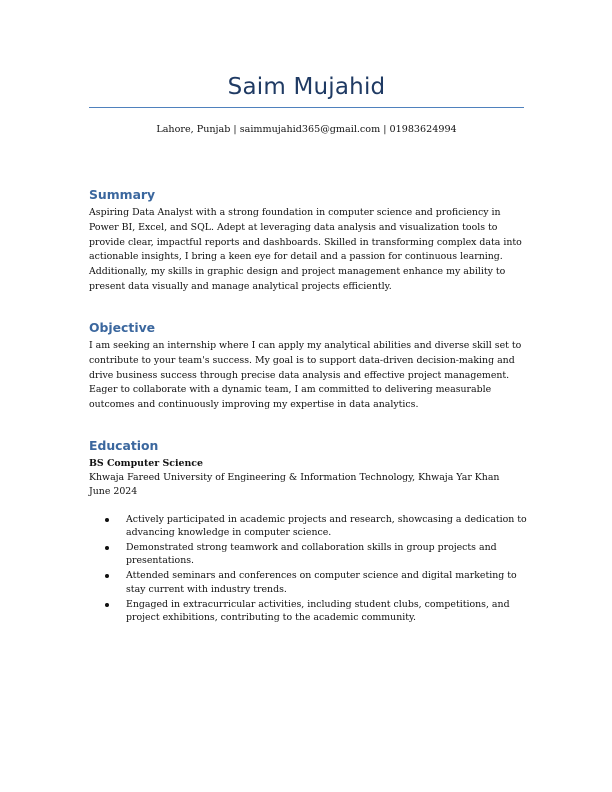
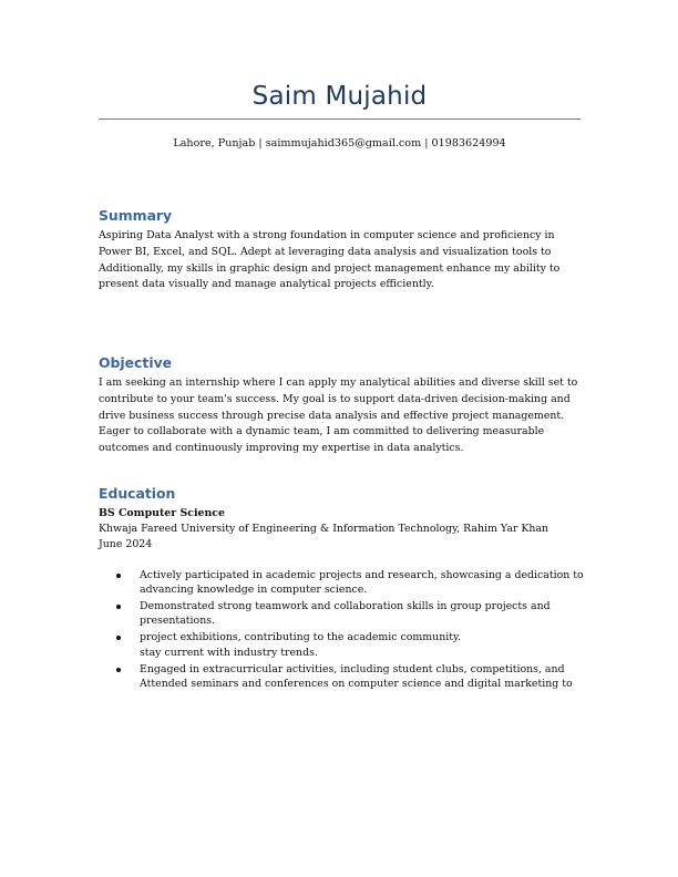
  Saim Mujahid
  Lahore, Punjab | saimmujahid365@gmail.com | 01983624994
  Summary
  Aspiring Data Analyst with a strong foundation in computer science and proficiency in
  Power BI, Excel, and SQL. Adept at leveraging data analysis and visualization tools to
- provide clear, impactful reports and dashboards. Skilled in transforming complex data into
- actionable insights, I bring a keen eye for detail and a passion for continuous learning.
  Additionally, my skills in graphic design and project management enhance my ability to
  present data visually and manage analytical projects efficiently.
  Objective
  I am seeking an internship where I can apply my analytical abilities and diverse skill set to
  contribute to your team's success. My goal is to support data-driven decision-making and
  drive business success through precise data analysis and effective project management.
  Eager to collaborate with a dynamic team, I am committed to delivering measurable
  outcomes and continuously improving my expertise in data analytics.
  Education
  BS Computer Science
- Khwaja Fareed University of Engineering & Information Technology, Khwaja Yar Khan
+ Khwaja Fareed University of Engineering & Information Technology, Rahim Yar Khan
  June 2024
  Actively participated in academic projects and research, showcasing a dedication to
  advancing knowledge in computer science.
  Demonstrated strong teamwork and collaboration skills in group projects and
  presentations.
- Attended seminars and conferences on computer science and digital marketing to
+ project exhibitions, contributing to the academic community.
  stay current with industry trends.
  Engaged in extracurricular activities, including student clubs, competitions, and
- project exhibitions, contributing to the academic community.
+ Attended seminars and conferences on computer science and digital marketing to
